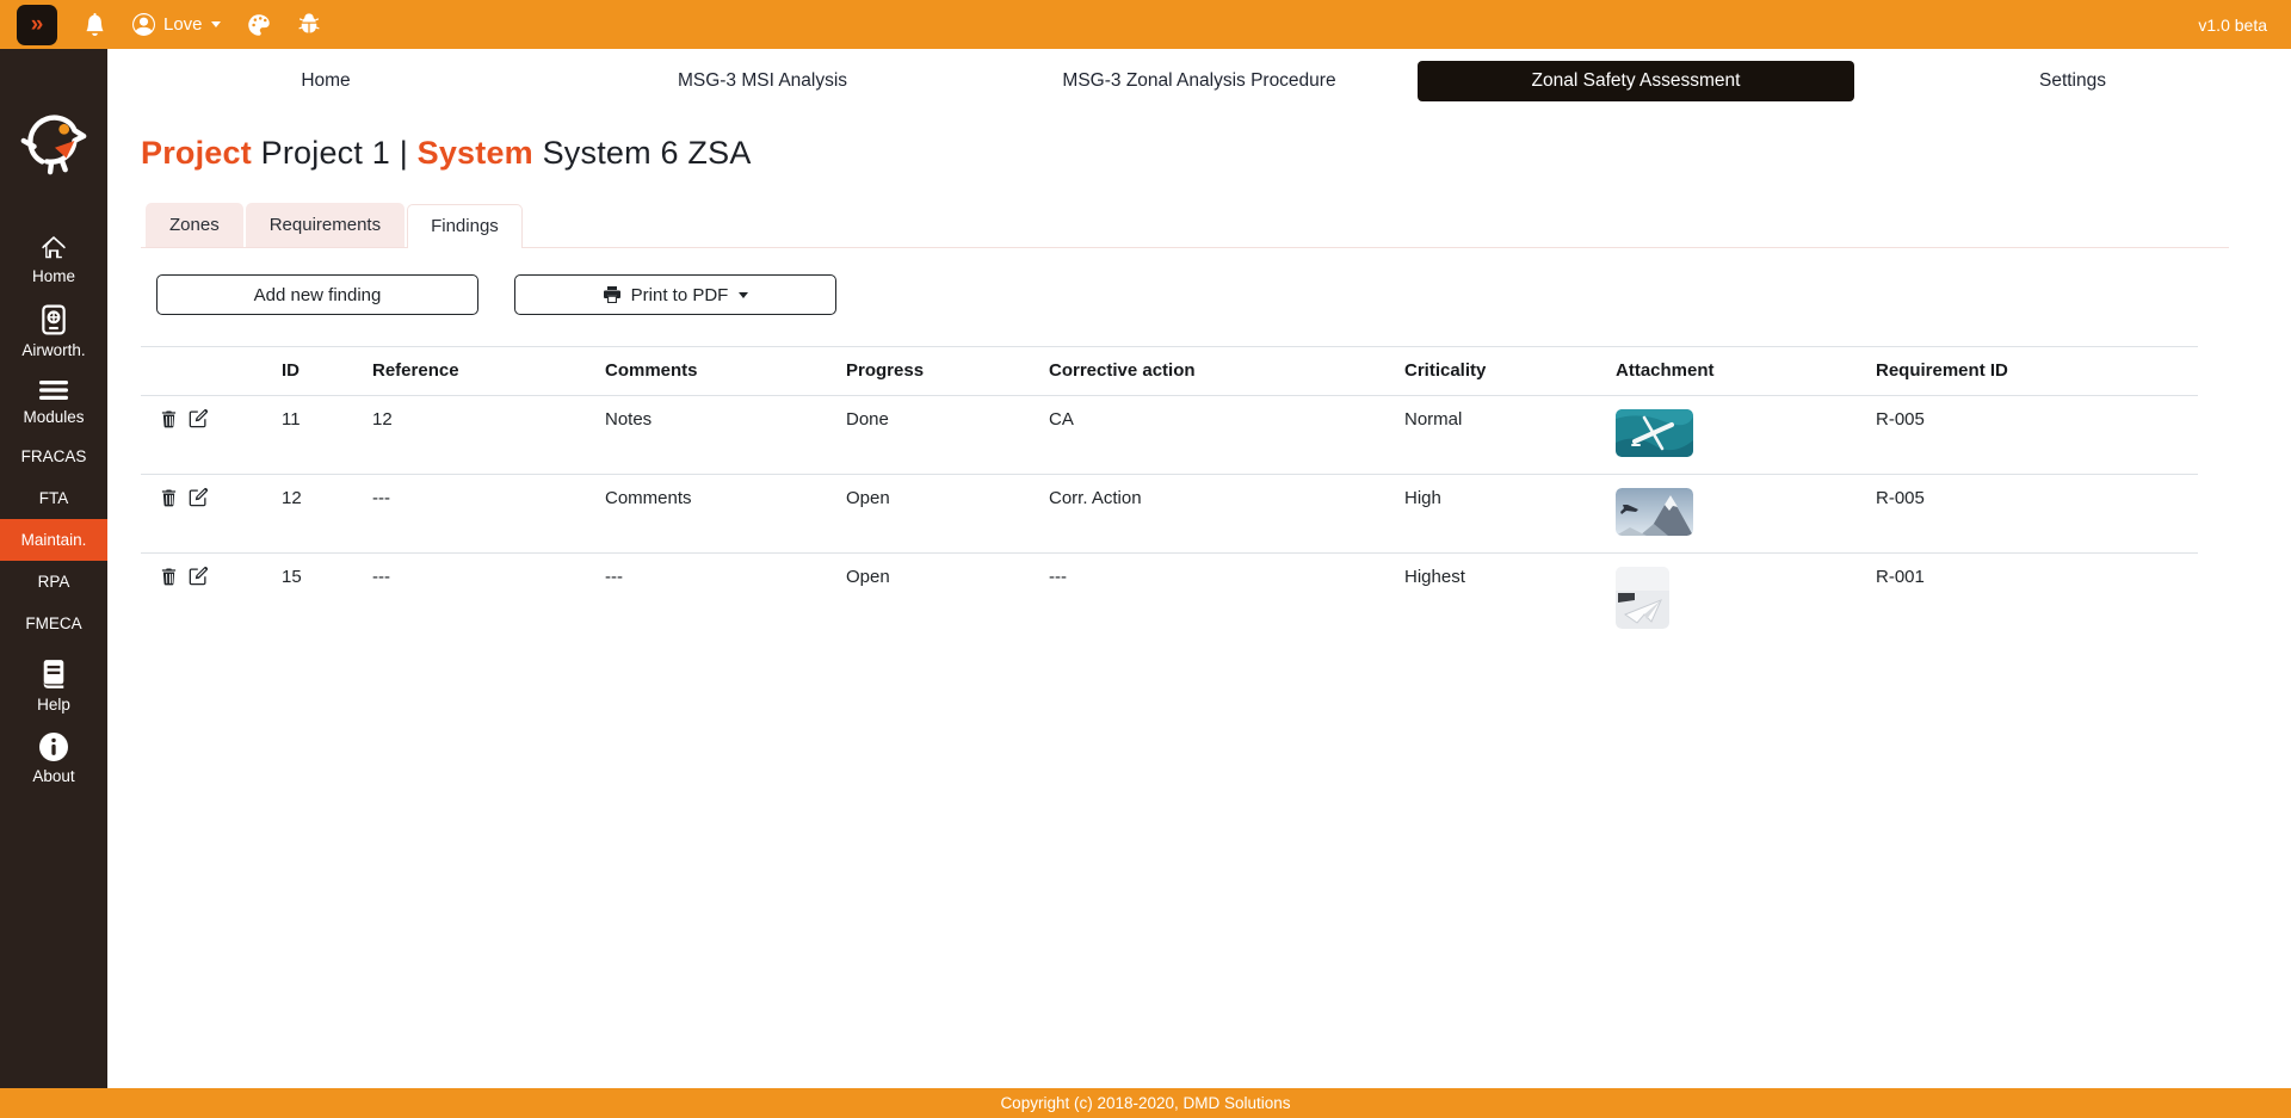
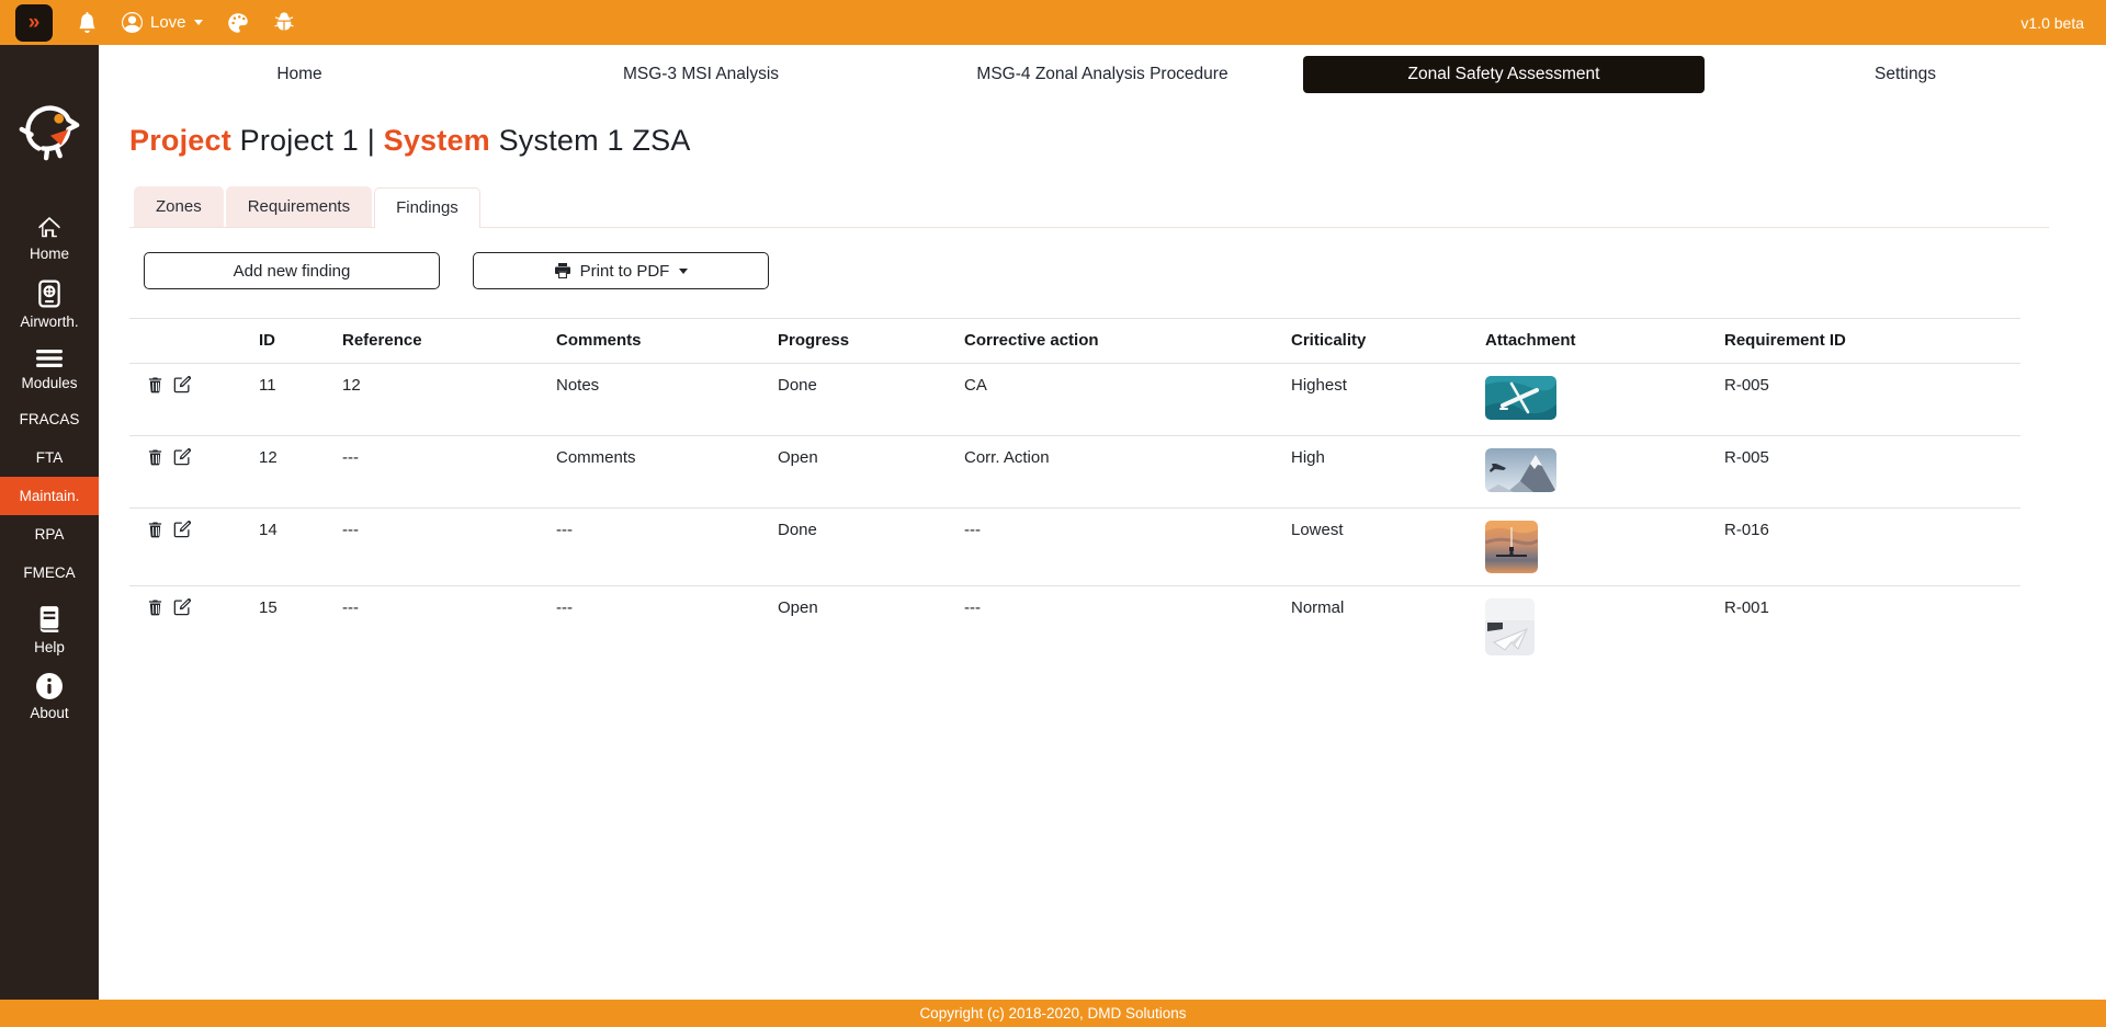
  »
  Love
  v1.0 beta
  Home
  Airworth.
  Modules
  FRACAS
  FTA
  Maintain.
  RPA
  FMECA
  Help
  About
  Home
  MSG-3 MSI Analysis
- MSG-3 Zonal Analysis Procedure
+ MSG-4 Zonal Analysis Procedure
  Zonal Safety Assessment
  Settings
- Project Project 1 | System System 6 ZSA
+ Project Project 1 | System System 1 ZSA
  Zones
  Requirements
  Findings
  Add new finding
  Print to PDF
  	ID	Reference	Comments	Progress	Corrective action	Criticality	Attachment	Requirement ID
- 	11	12	Notes	Done	CA	Normal		R-005
+ 	11	12	Notes	Done	CA	Highest		R-005
  	12	---	Comments	Open	Corr. Action	High		R-005
+ 	14	---	---	Done	---	Lowest		R-016
- 	15	---	---	Open	---	Highest		R-001
+ 	15	---	---	Open	---	Normal		R-001
  Copyright (c) 2018-2020, DMD Solutions
